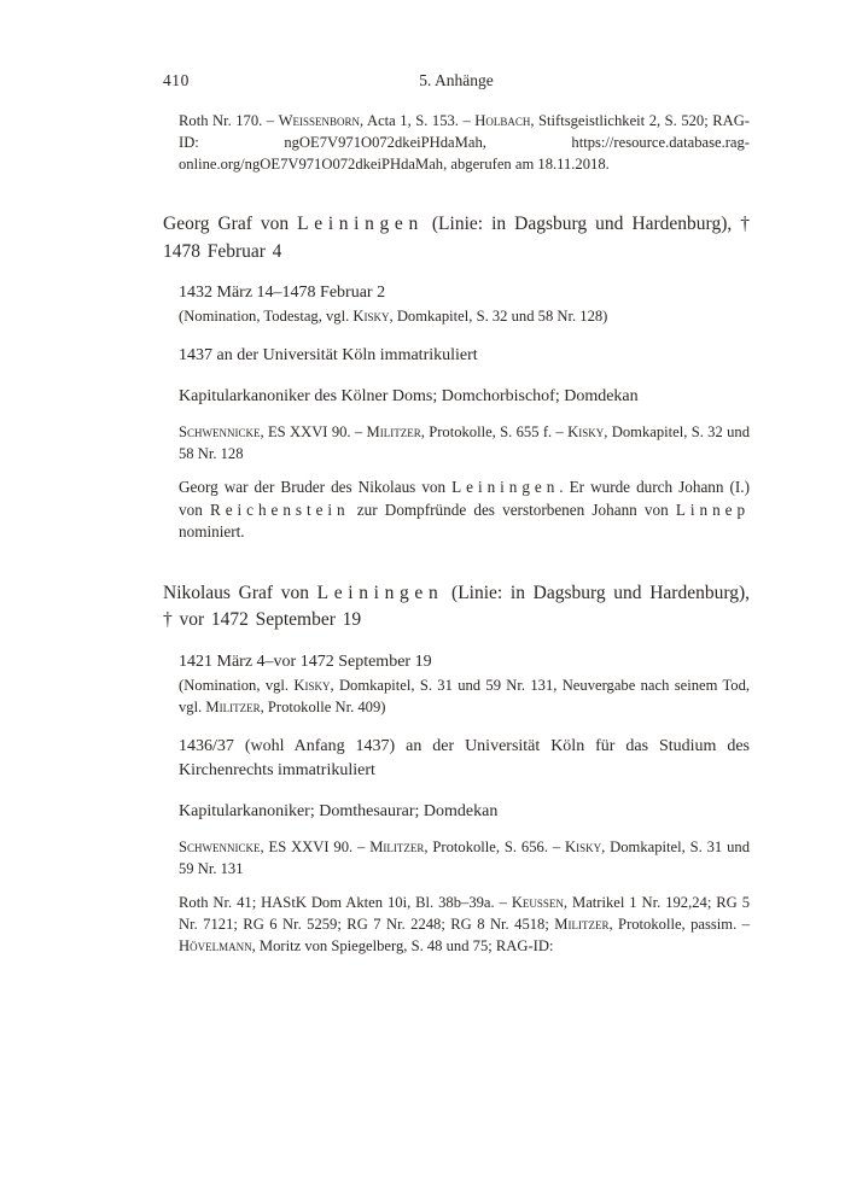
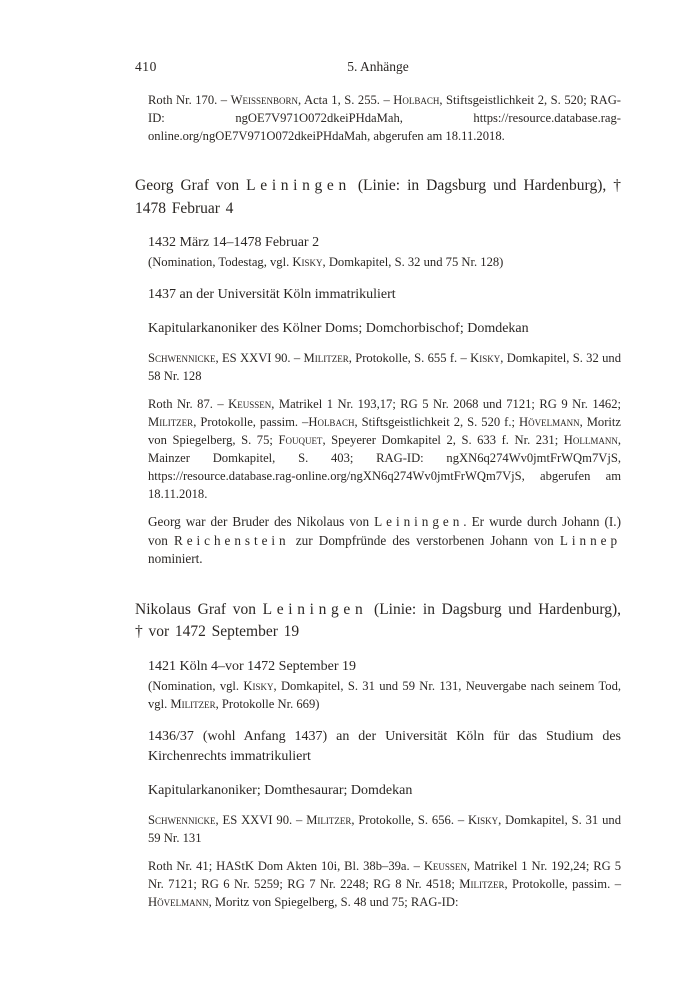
  410
  5. Anhänge
- Roth Nr. 170. – Weissenborn, Acta 1, S. 153. – Holbach, Stiftsgeistlichkeit 2, S. 520; RAG-ID: ngOE7V971O072dkeiPHdaMah, https://resource.database.rag-online.org/ngOE7V971O072dkeiPHdaMah, abgerufen am 18.11.2018.
+ Roth Nr. 170. – Weissenborn, Acta 1, S. 255. – Holbach, Stiftsgeistlichkeit 2, S. 520; RAG-ID: ngOE7V971O072dkeiPHdaMah, https://resource.database.rag-online.org/ngOE7V971O072dkeiPHdaMah, abgerufen am 18.11.2018.
  Georg Graf von Leiningen (Linie: in Dagsburg und Hardenburg), † 1478 Februar 4
  1432 März 14–1478 Februar 2
- (Nomination, Todestag, vgl. Kisky, Domkapitel, S. 32 und 58 Nr. 128)
+ (Nomination, Todestag, vgl. Kisky, Domkapitel, S. 32 und 75 Nr. 128)
  1437 an der Universität Köln immatrikuliert
  Kapitularkanoniker des Kölner Doms; Domchorbischof; Domdekan
  Schwennicke, ES XXVI 90. – Militzer, Protokolle, S. 655 f. – Kisky, Domkapitel, S. 32 und 58 Nr. 128
+ Roth Nr. 87. – Keussen, Matrikel 1 Nr. 193,17; RG 5 Nr. 2068 und 7121; RG 9 Nr. 1462; Militzer, Protokolle, passim. –Holbach, Stiftsgeistlichkeit 2, S. 520 f.; Hövelmann, Moritz von Spiegelberg, S. 75; Fouquet, Speyerer Domkapitel 2, S. 633 f. Nr. 231; Hollmann, Mainzer Domkapitel, S. 403; RAG-ID: ngXN6q274Wv0jmtFrWQm7VjS, https://resource.database.rag-online.org/ngXN6q274Wv0jmtFrWQm7VjS, abgerufen am 18.11.2018.
  Georg war der Bruder des Nikolaus von Leiningen. Er wurde durch Johann (I.) von Reichenstein zur Dompfründe des verstorbenen Johann von Linnep nominiert.
  Nikolaus Graf von Leiningen (Linie: in Dagsburg und Hardenburg), † vor 1472 September 19
- 1421 März 4–vor 1472 September 19
+ 1421 Köln 4–vor 1472 September 19
- (Nomination, vgl. Kisky, Domkapitel, S. 31 und 59 Nr. 131, Neuvergabe nach seinem Tod, vgl. Militzer, Protokolle Nr. 409)
+ (Nomination, vgl. Kisky, Domkapitel, S. 31 und 59 Nr. 131, Neuvergabe nach seinem Tod, vgl. Militzer, Protokolle Nr. 669)
  1436/37 (wohl Anfang 1437) an der Universität Köln für das Studium des Kirchenrechts immatrikuliert
  Kapitularkanoniker; Domthesaurar; Domdekan
  Schwennicke, ES XXVI 90. – Militzer, Protokolle, S. 656. – Kisky, Domkapitel, S. 31 und 59 Nr. 131
  Roth Nr. 41; HAStK Dom Akten 10i, Bl. 38b–39a. – Keussen, Matrikel 1 Nr. 192,24; RG 5 Nr. 7121; RG 6 Nr. 5259; RG 7 Nr. 2248; RG 8 Nr. 4518; Militzer, Protokolle, passim. – Hövelmann, Moritz von Spiegelberg, S. 48 und 75; RAG-ID:
